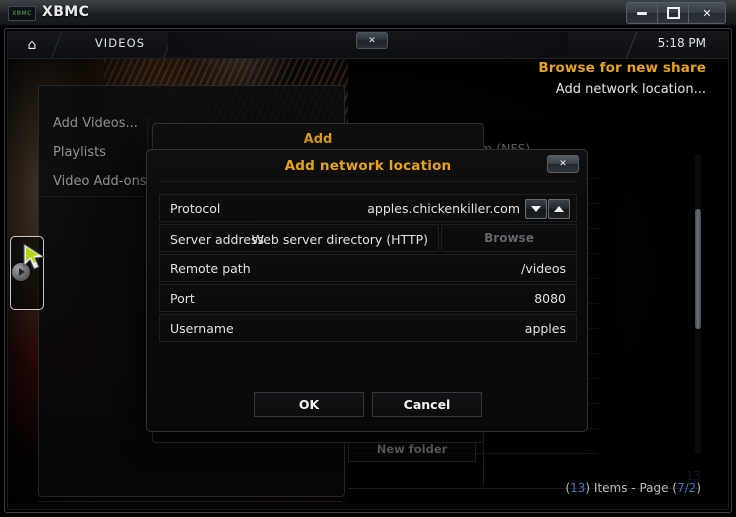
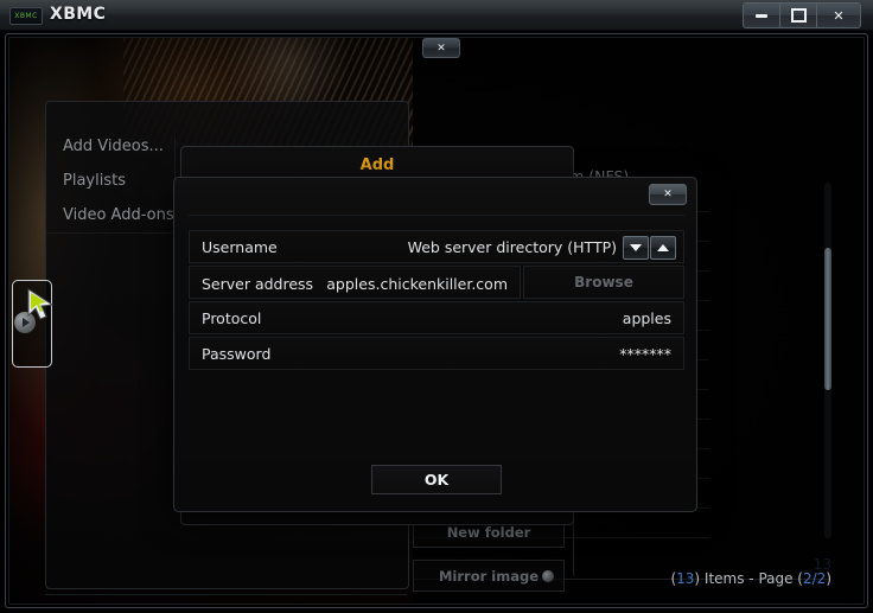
  XBMC
  ✕
- ⌂
- VIDEOS
- 5:18 PM
  Add Videos...
  Playlists
  Video Add-ons
  ✕
- Browse for new share
- Add network location...
  Add
  New folder
+ Mirror image
  13
- (13) Items - Page (7/2)
+ (13) Items - Page (2/2)
- Add network location
  ✕
- Protocol
+ Username
- apples.chickenkiller.com
+ Web server directory (HTTP)
  Server address
- Web server directory (HTTP)
+ apples.chickenkiller.com
  Browse
- Remote path
- /videos
- Port
- 8080
- Username
+ Protocol
  apples
+ Password
+ *******
  OK
- Cancel
